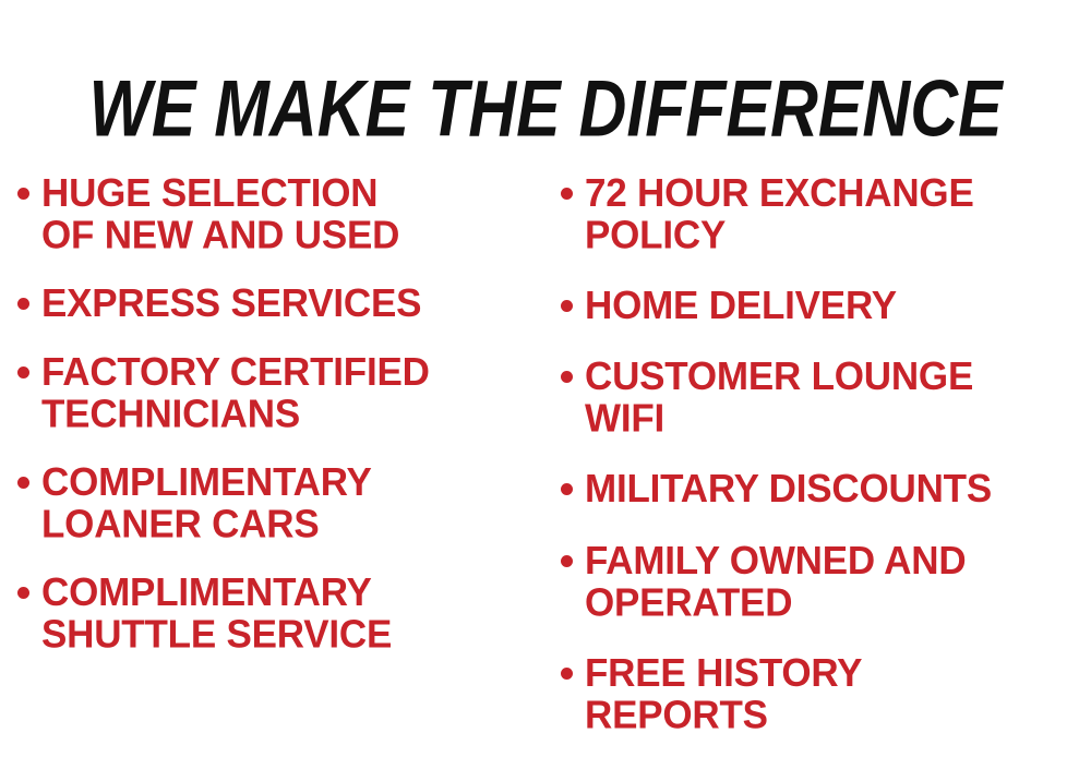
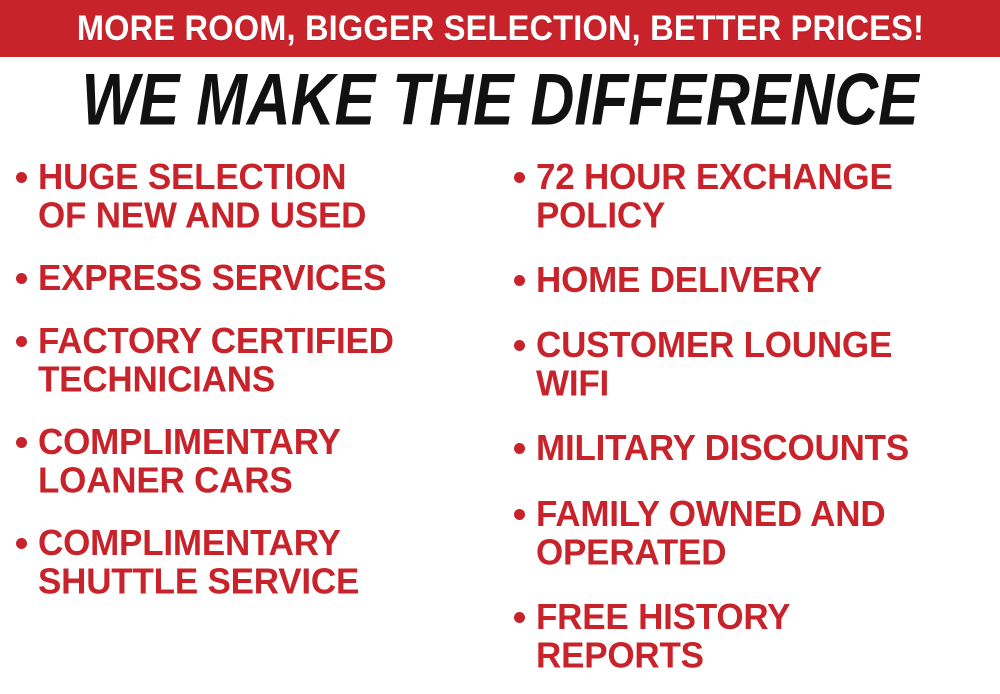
+ MORE ROOM, BIGGER SELECTION, BETTER PRICES!
  WE MAKE THE DIFFERENCE
  HUGE SELECTION
  OF NEW AND USED
  EXPRESS SERVICES
  FACTORY CERTIFIED
  TECHNICIANS
  COMPLIMENTARY
  LOANER CARS
  COMPLIMENTARY
  SHUTTLE SERVICE
  72 HOUR EXCHANGE
  POLICY
  HOME DELIVERY
  CUSTOMER LOUNGE
  WIFI
  MILITARY DISCOUNTS
  FAMILY OWNED AND
  OPERATED
  FREE HISTORY
  REPORTS
